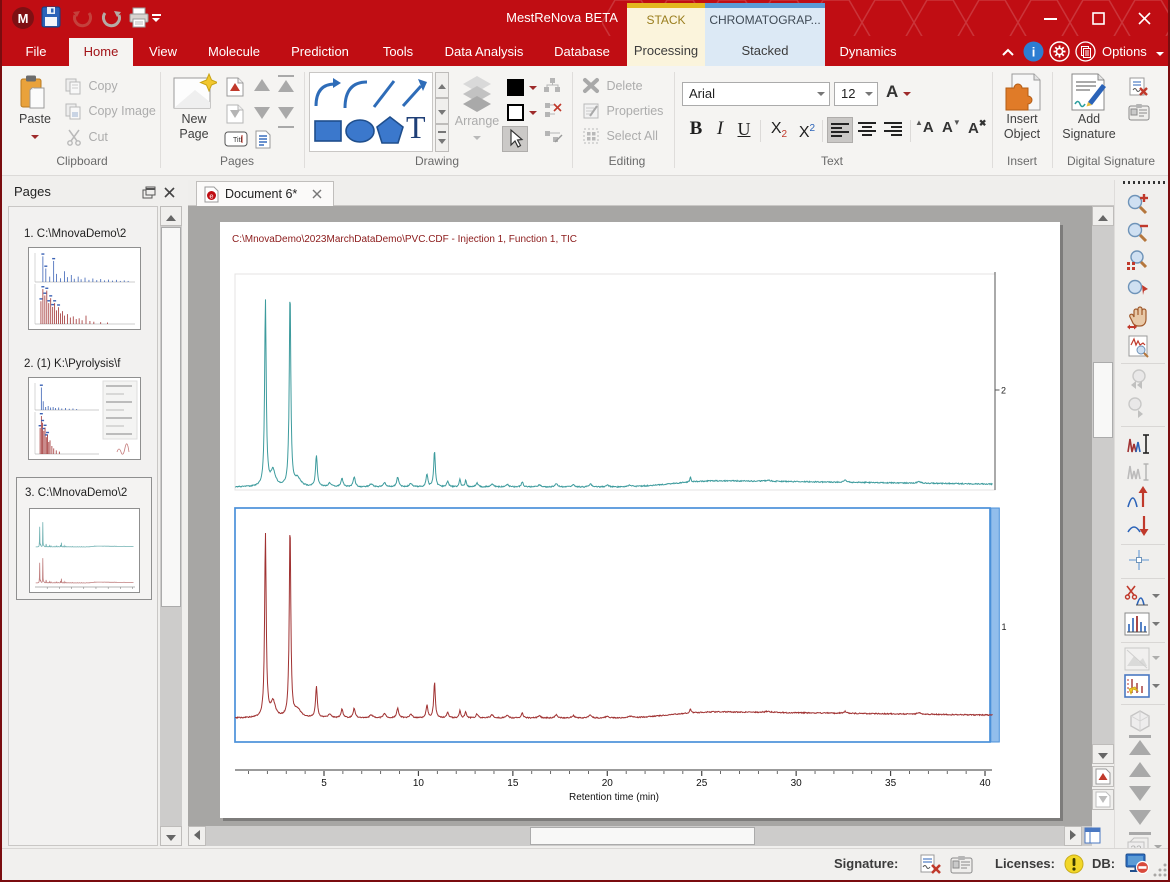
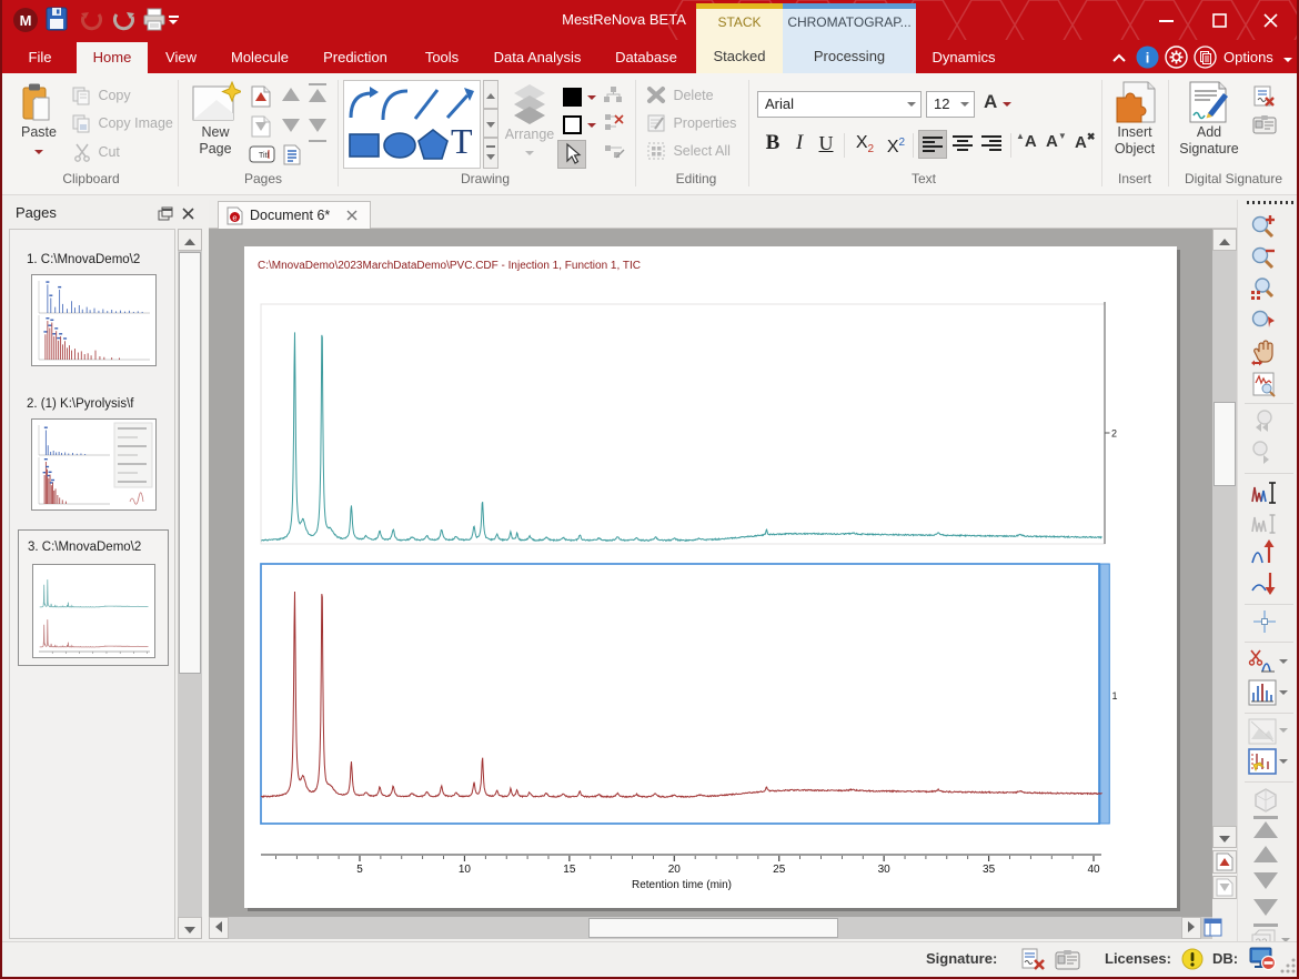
  M
  MestReNova BETA
  File
  Home
  View
  Molecule
  Prediction
  Tools
  Data Analysis
  Database
  STACK
- Processing
+ Stacked
  CHROMATOGRAP...
- Stacked
+ Processing
  Dynamics
  i
  Options
  Paste
  Copy
  Copy Image
  Cut
  Clipboard
  New Page
  Pages
  T
  Arrange
  Drawing
  Delete
  Properties
  Select All
  Editing
  Arial
  12
  A
  B
  I
  U
  X2
  X2
  ▲A
  A▼
  A✖
  Text
  Insert Object
  Insert
  Add Signature
  Digital Signature
  Pages
  1. C:\MnovaDemo\2
  2. (1) K:\Pyrolysis\f
  3. C:\MnovaDemo\2
  e
  Document 6*
  C:\MnovaDemo\2023MarchDataDemo\PVC.CDF - Injection 1, Function 1, TIC
  2
  1
  5
  10
  15
  20
  25
  30
  35
  40
  Retention time (min)
  Signature:
  Licenses:
  DB:
